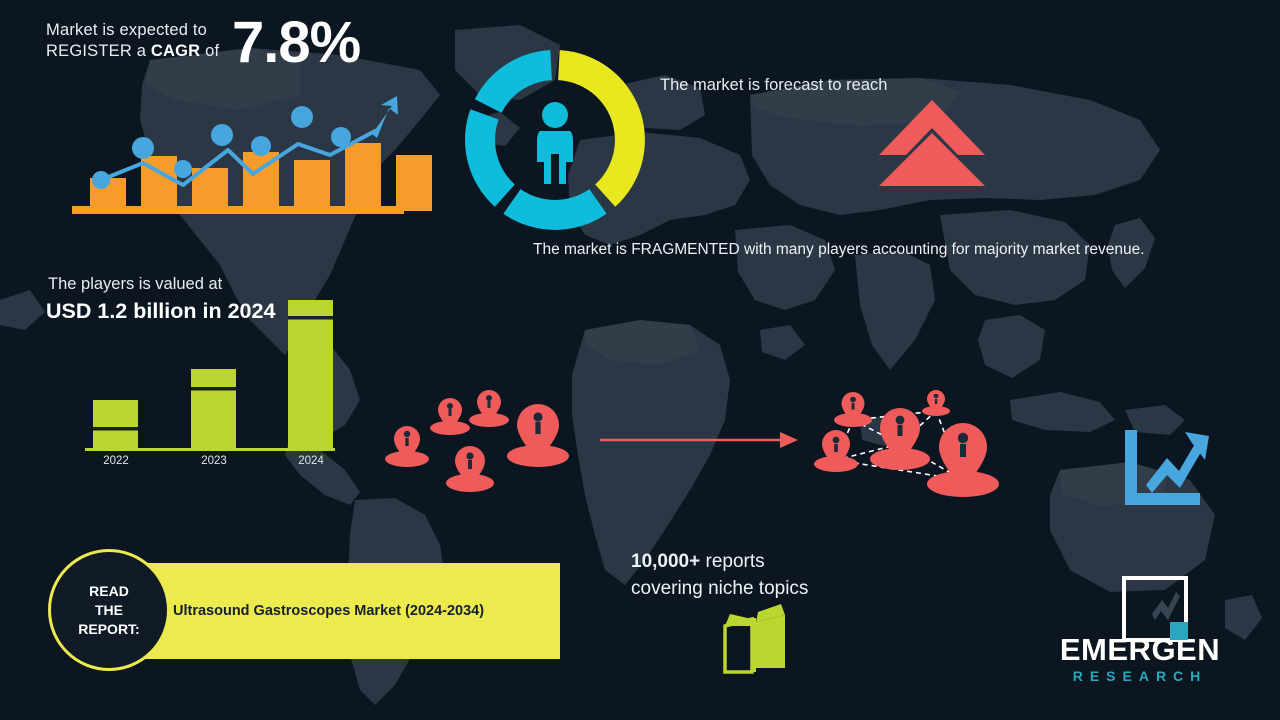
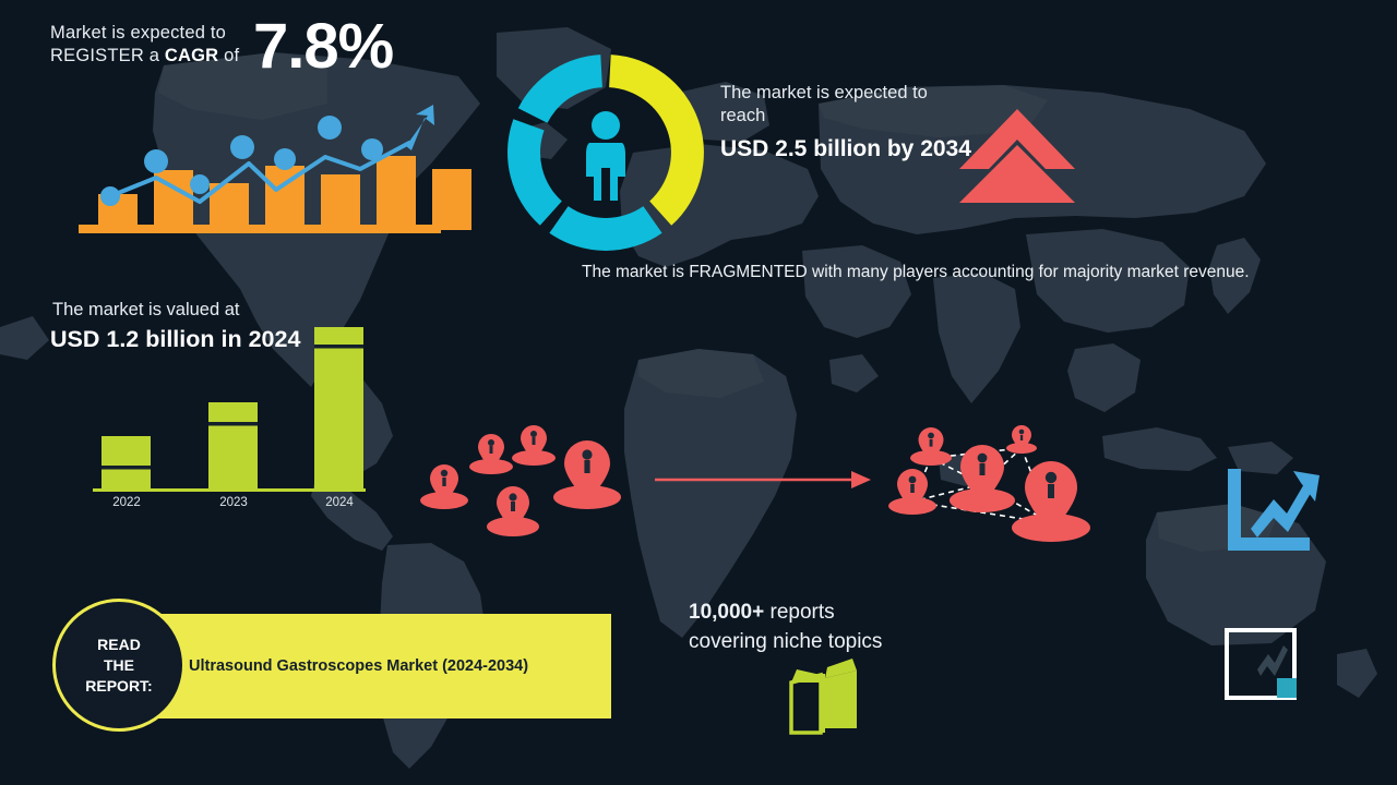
  Market is expected to
  REGISTER a CAGR of
  7.8%
- The market is forecast to reach
+ The market is expected to reach
+ USD 2.5 billion by 2034
  The market is FRAGMENTED with many players accounting for majority market revenue.
- The players is valued at
+ The market is valued at
  USD 1.2 billion in 2024
  2022
  2023
  2024
  10,000+ reports
  covering niche topics
  Ultrasound Gastroscopes Market (2024-2034)
  READ
  THE
  REPORT:
- EMERGEN
- RESEARCH
